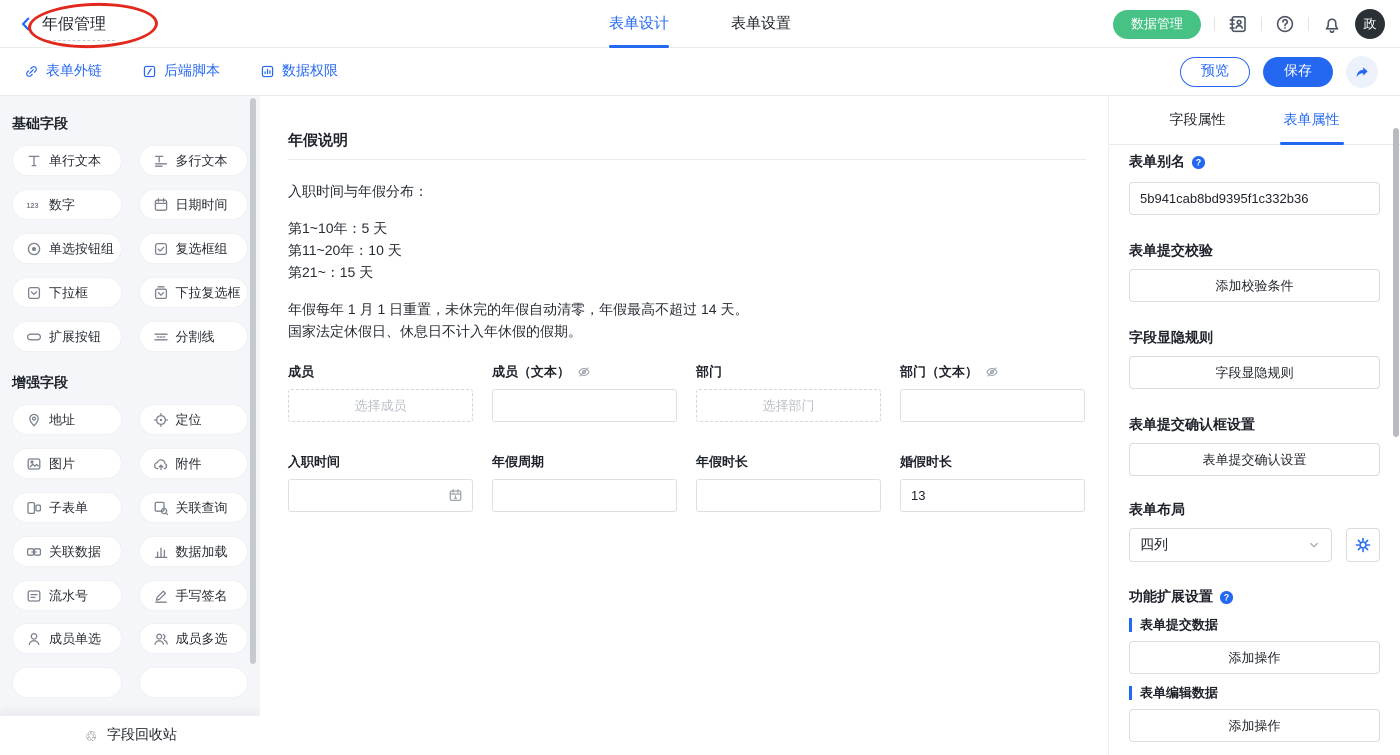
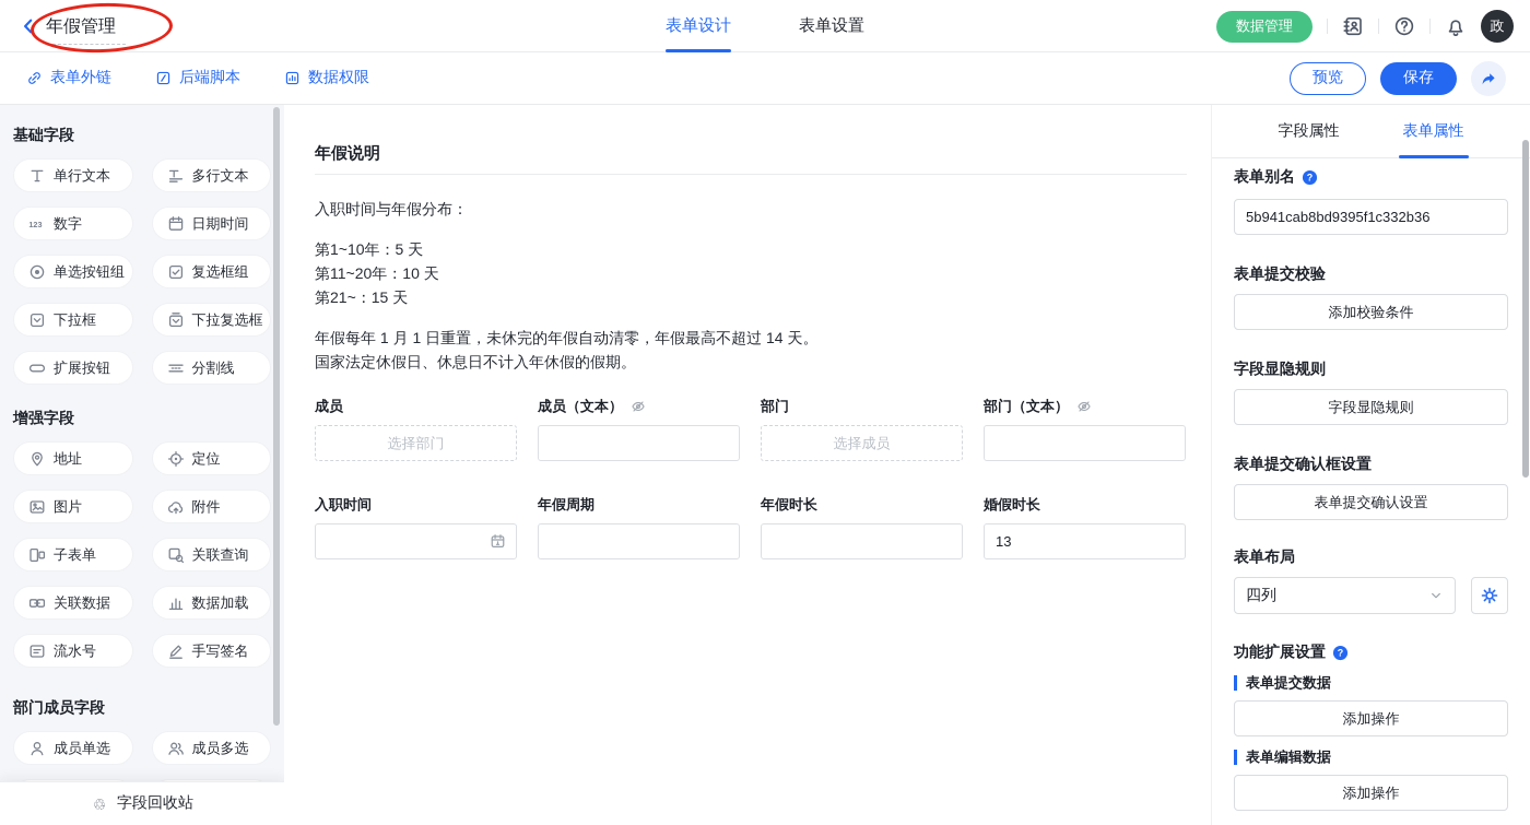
  年假管理
  表单设计
  表单设置
  数据管理
  政
  表单外链
  后端脚本
  数据权限
  预览
  保存
  基础字段
  单行文本
  多行文本
  123
  数字
  日期时间
  单选按钮组
  复选框组
  下拉框
  下拉复选框
  扩展按钮
  分割线
  增强字段
  地址
  定位
  图片
  附件
  子表单
  关联查询
  关联数据
  数据加载
  流水号
  手写签名
+ 部门成员字段
  成员单选
  成员多选
  ♲
  字段回收站
  年假说明
  入职时间与年假分布：
  第1~10年：5 天
  第11~20年：10 天
  第21~：15 天
  年假每年 1 月 1 日重置，未休完的年假自动清零，年假最高不超过 14 天。
  国家法定休假日、休息日不计入年休假的假期。
  成员
- 选择成员
+ 选择部门
  成员（文本）
  部门
- 选择部门
+ 选择成员
  部门（文本）
  入职时间
  年假周期
  年假时长
  婚假时长
  13
  字段属性
  表单属性
  表单别名
  ?
  5b941cab8bd9395f1c332b36
  表单提交校验
  添加校验条件
  字段显隐规则
  字段显隐规则
  表单提交确认框设置
  表单提交确认设置
  表单布局
  四列
  功能扩展设置
  ?
  表单提交数据
  添加操作
  表单编辑数据
  添加操作
